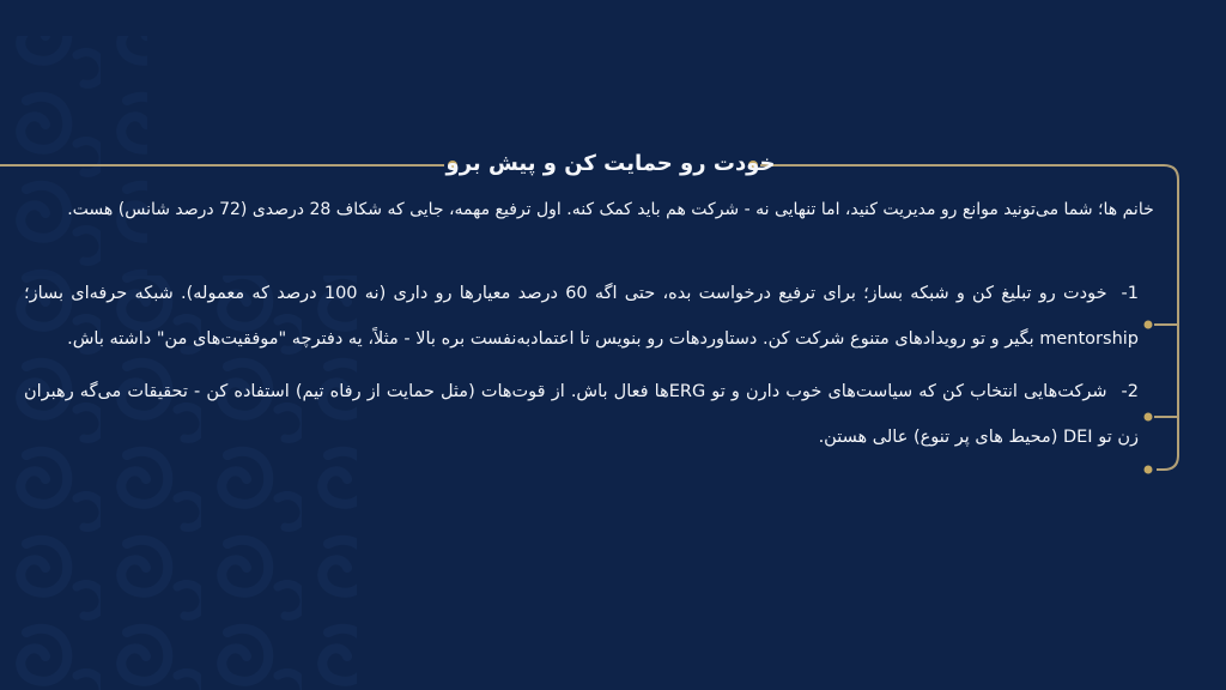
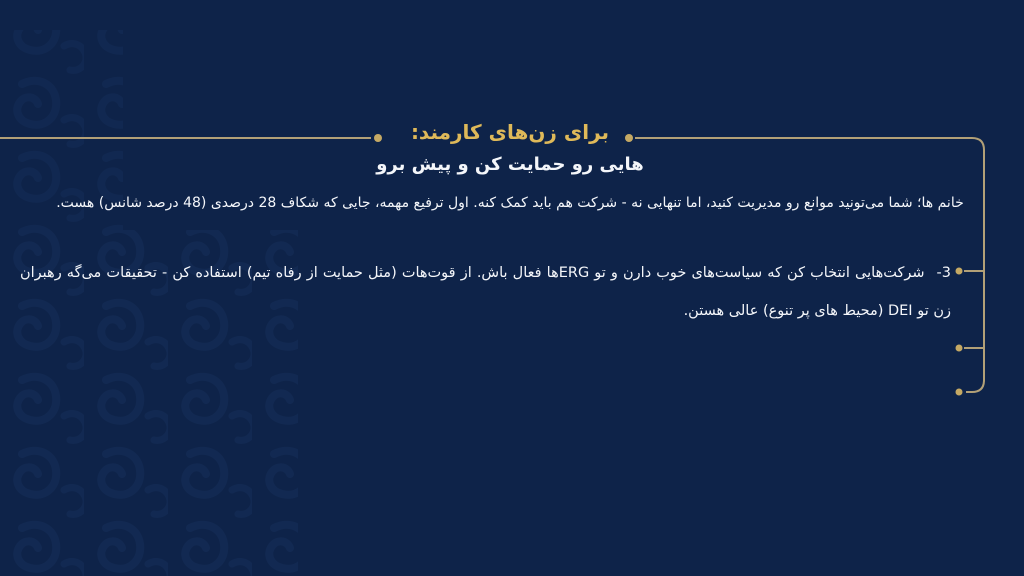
+ برای زنهای کارمند:
- خودت رو حمایت کن و پیش برو
+ هایی رو حمایت کن و پیش برو
- خانم ها؛ شما می‌تونید موانع رو مدیریت کنید، اما تنهایی نه - شرکت هم باید کمک کنه. اول ترفیع مهمه، جایی که شکاف 28 درصدی (72 درصد شانس) هست.
+ خانم ها؛ شما می‌تونید موانع رو مدیریت کنید، اما تنهایی نه - شرکت هم باید کمک کنه. اول ترفیع مهمه، جایی که شکاف 28 درصدی (48 درصد شانس) هست.
- 1-خودت رو تبلیغ کن و شبکه بساز؛ برای ترفیع درخواست بده، حتی اگه 60 درصد معیارها رو داری (نه 100 درصد که معموله). شبکه حرفه‌ای بساز؛ mentorship بگیر و تو رویدادهای متنوع شرکت کن. دستاوردهات رو بنویس تا اعتمادبه‌نفست بره بالا - مثلاً، یه دفترچه "موفقیت‌های من" داشته باش.
- 2-شرکت‌هایی انتخاب کن که سیاست‌های خوب دارن و تو ERGها فعال باش. از قوت‌هات (مثل حمایت از رفاه تیم) استفاده کن - تحقیقات می‌گه رهبران زن تو DEI (محیط های پر تنوع) عالی هستن.
+ 3-شرکت‌هایی انتخاب کن که سیاست‌های خوب دارن و تو ERGها فعال باش. از قوت‌هات (مثل حمایت از رفاه تیم) استفاده کن - تحقیقات می‌گه رهبران زن تو DEI (محیط های پر تنوع) عالی هستن.
